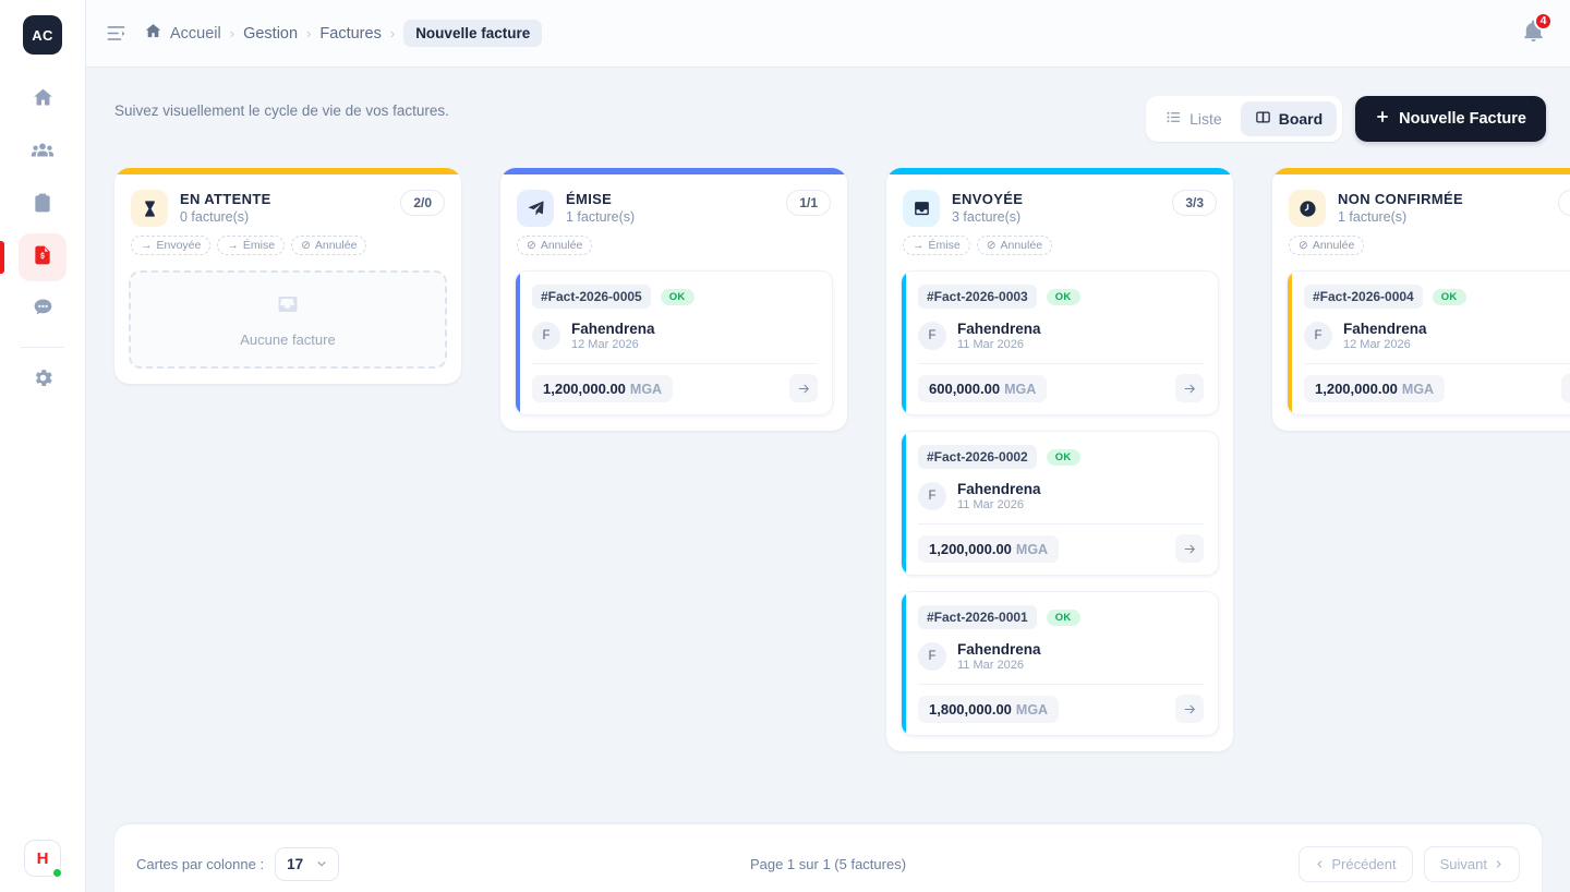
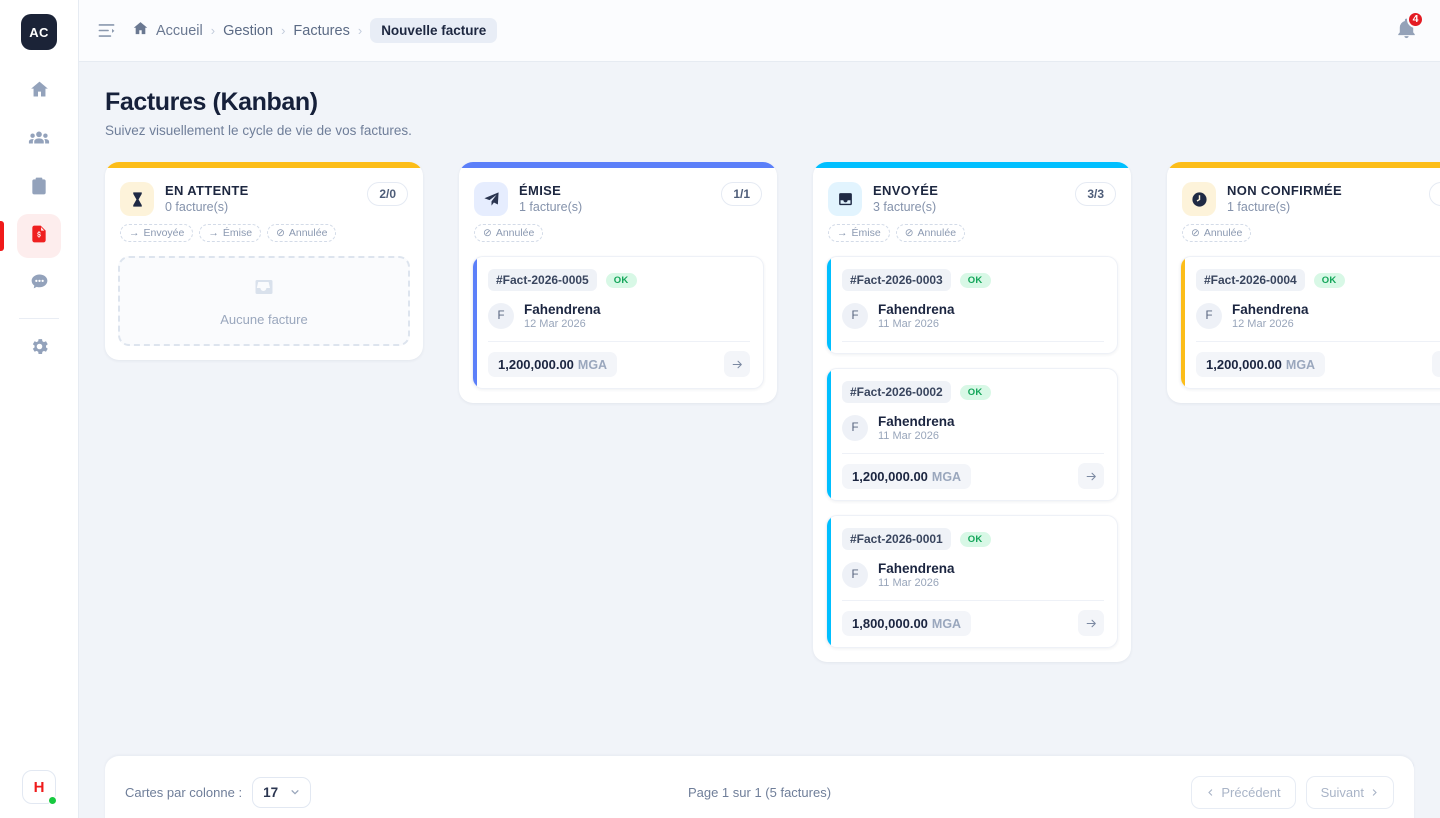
  AC
  H
  Accueil
  ›
  Gestion
  ›
  Factures
  ›
  Nouvelle facture
  4
+ Factures (Kanban)
  Suivez visuellement le cycle de vie de vos factures.
- Liste
- Board
- Nouvelle Facture
  EN ATTENTE
  0 facture(s)
  2/0
  →
  Envoyée
  →
  Émise
  ⊘
  Annulée
  Aucune facture
  ÉMISE
  1 facture(s)
  1/1
  ⊘
  Annulée
  #Fact-2026-0005
  OK
  F
  Fahendrena
  12 Mar 2026
  1,200,000.00 MGA
  ENVOYÉE
  3 facture(s)
  3/3
  →
  Émise
  ⊘
  Annulée
  #Fact-2026-0003
  OK
  F
  Fahendrena
  11 Mar 2026
- 600,000.00 MGA
  #Fact-2026-0002
  OK
  F
  Fahendrena
  11 Mar 2026
  1,200,000.00 MGA
  #Fact-2026-0001
  OK
  F
  Fahendrena
  11 Mar 2026
  1,800,000.00 MGA
  NON CONFIRMÉE
  1 facture(s)
  ⊘
  Annulée
  #Fact-2026-0004
  OK
  F
  Fahendrena
  12 Mar 2026
  1,200,000.00 MGA
  Cartes par colonne :
  17
  Page 1 sur 1 (5 factures)
  Précédent
  Suivant
